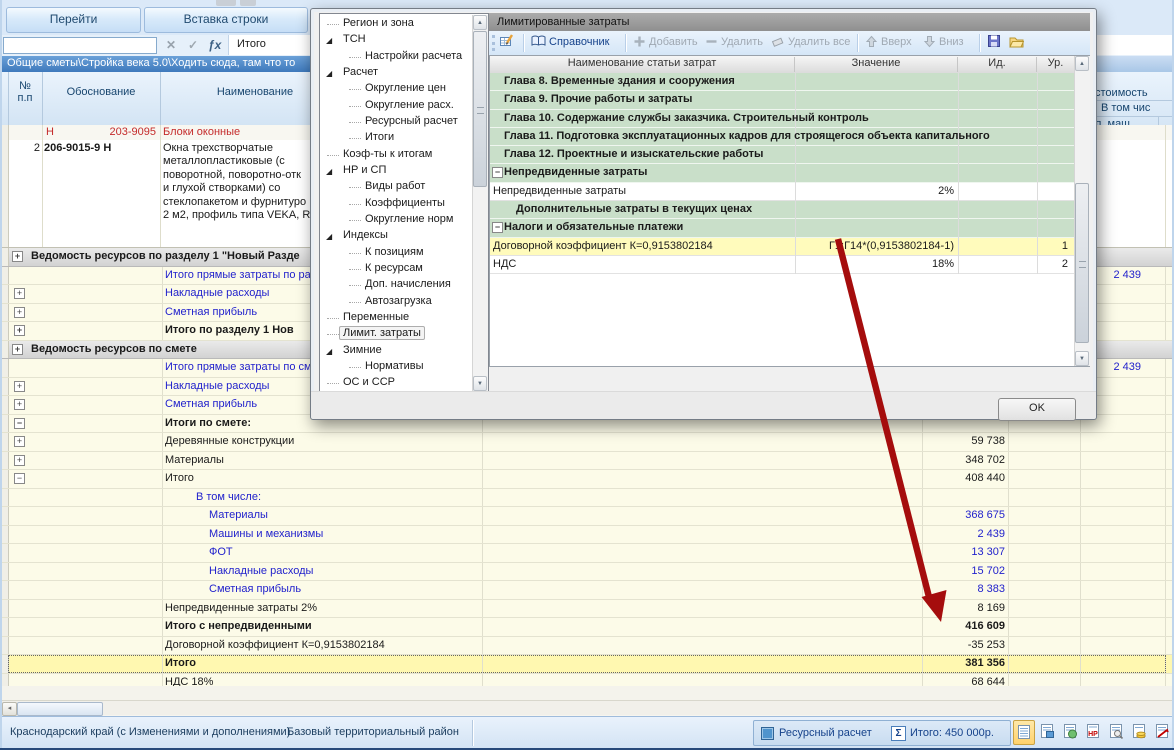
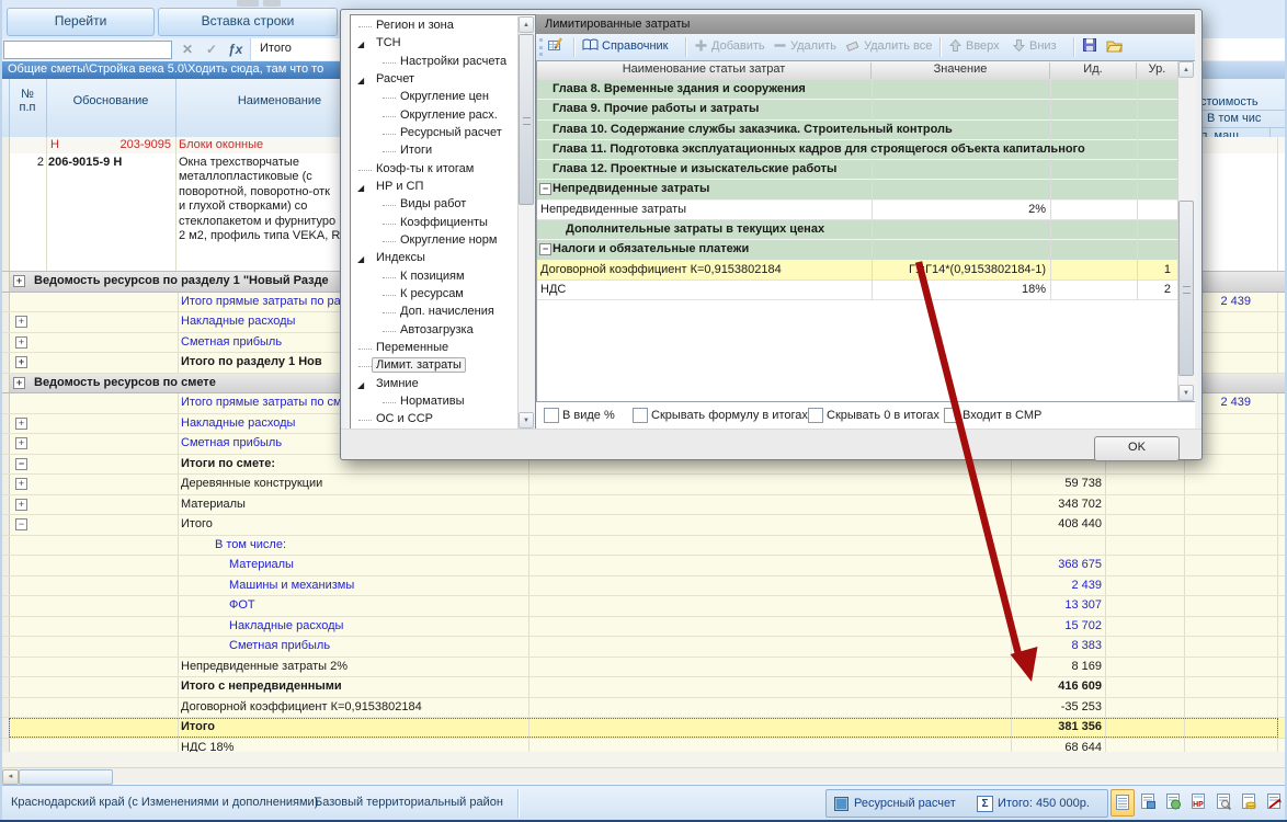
  Перейти
  Вставка строки
  ✕
  ✓
  ƒx
  Итого
  Общие сметы\Стройка века 5.0\Ходить сюда, там что то
  №
  п.п
  Обоснование
  Наименование
  стоимость
  В том чис
  п. маш.
  Н
  203-9095
  Блоки оконные
  2
  206-9015-9 Н
  Окна трехстворчатые
  металлопластиковые (с
  поворотной, поворотно-отк
  и глухой створками) со
  стеклопакетом и фурнитуро
  2 м2, профиль типа VEKA, R
  +
  Ведомость ресурсов по разделу 1 "Новый Разде
  Итого прямые затраты по ра
  2 439
  +
  Накладные расходы
  +
  Сметная прибыль
  +
  Итого по разделу 1 Нов
  +
  Ведомость ресурсов по смете
  Итого прямые затраты по см
  2 439
  +
  Накладные расходы
  +
  Сметная прибыль
  −
  Итоги по смете:
  +
  Деревянные конструкции
  59 738
  +
  Материалы
  348 702
  −
  Итого
  408 440
  В том числе:
  Материалы
  368 675
  Машины и механизмы
  2 439
  ФОТ
  13 307
  Накладные расходы
  15 702
  Сметная прибыль
  8 383
  Непредвиденные затраты 2%
  8 169
  Итого с непредвиденными
  416 609
  Договорной коэффициент К=0,9153802184
  -35 253
  Итого
  381 356
  НДС 18%
  68 644
  Краснодарский край (с Изменениями и дополнениями)
  Базовый территориальный район
  Ресурсный расчет
  Σ
  Итого: 450 000р.
  Регион и зона
  ◢
  ТСН
  Настройки расчета
  ◢
  Расчет
  Округление цен
  Округление расх.
  Ресурсный расчет
  Итоги
  Коэф-ты к итогам
  ◢
  НР и СП
  Виды работ
  Коэффициенты
  Округление норм
  ◢
  Индексы
  К позициям
  К ресурсам
  Доп. начисления
  Автозагрузка
  Переменные
  Лимит. затраты
  ◢
  Зимние
  Нормативы
  ОС и ССР
  Лимитированные затраты
  Справочник
  Добавить
  Удалить
  Удалить все
  Вверх
  Вниз
  Наименование статьи затрат
  Значение
  Ид.
  Ур.
  Глава 8. Временные здания и сооружения
  Глава 9. Прочие работы и затраты
  Глава 10. Содержание службы заказчика. Строительный контроль
  Глава 11. Подготовка эксплуатационных кадров для строящегося объекта капитального
  Глава 12. Проектные и изыскательские работы
  −
  Непредвиденные затраты
  Непредвиденные затраты
  2%
  Дополнительные затраты в текущих ценах
  −
  Налоги и обязательные платежи
  Договорной коэффициент К=0,9153802184
  ГГ14*(0,9153802184-1)
  1
  НДС
  18%
  2
+ В виде %
+ Скрывать формулу в итогах
+ Скрывать 0 в итогах
+ Входит в СМР
  OK
